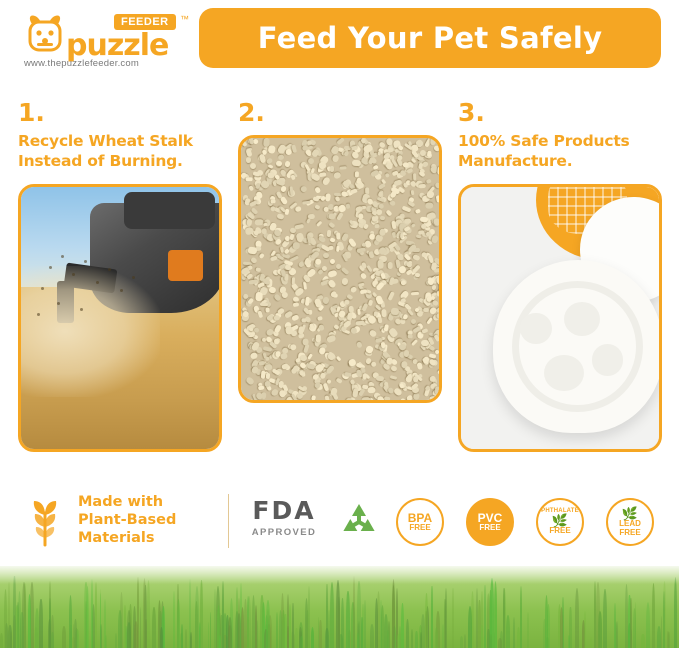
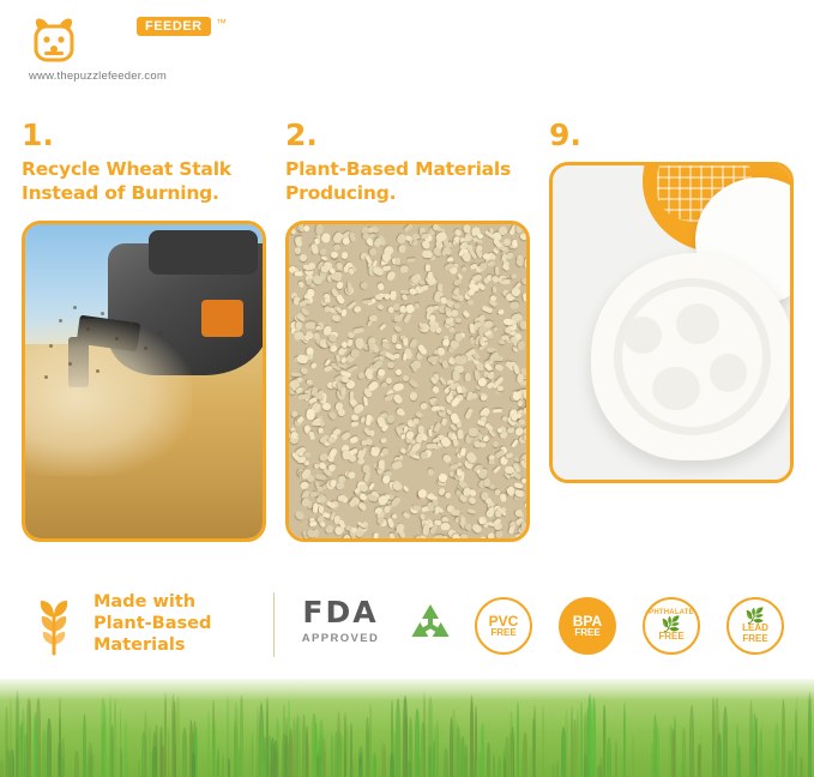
  FEEDER
  ™
- puzzle
  www.thepuzzlefeeder.com
- Feed Your Pet Safely
  1.
  Recycle Wheat Stalk Instead of Burning.
  2.
+ Plant-Based Materials Producing.
- 3.
+ 9.
- 100% Safe Products Manufacture.
  Made with
  Plant-Based
  Materials
  FDA
  APPROVED
- BPA
+ PVC
  FREE
- PVC
+ BPA
  FREE
  🌿
  FREE
  🌿
  LEAD
  FREE
